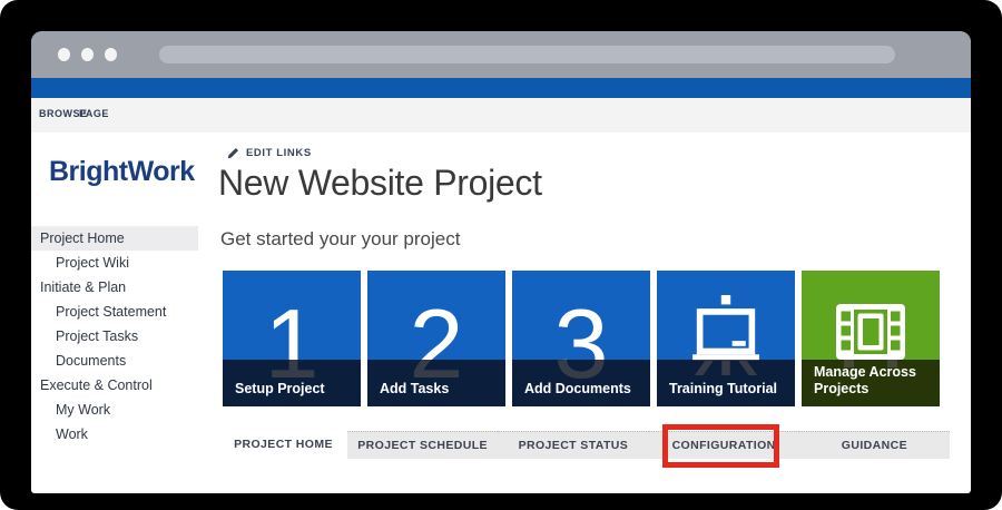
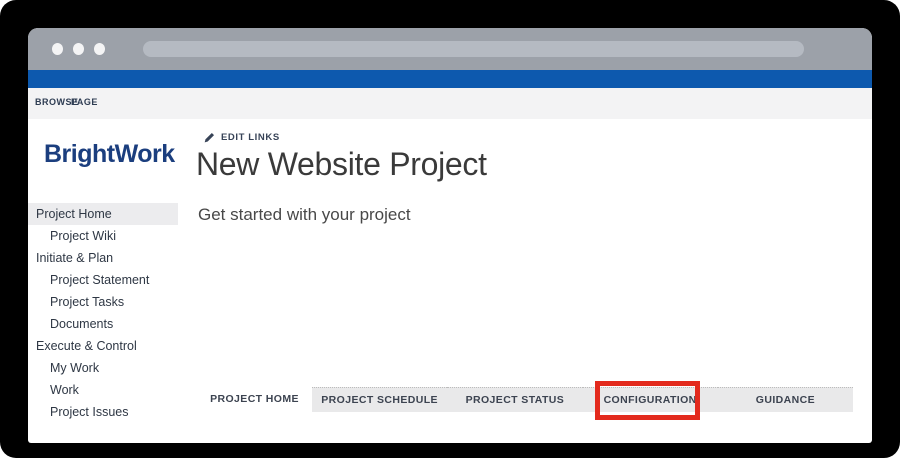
  BROWSE
  PAGE
  BrightWork
  Project Home
  Project Wiki
  Initiate & Plan
  Project Statement
  Project Tasks
  Documents
  Execute & Control
  My Work
  Work
+ Project Issues
  EDIT LINKS
  New Website Project
- Get started your your project
+ Get started with your project
- 1
- Setup Project
- 2
- Add Tasks
- 3
- Add Documents
- Training Tutorial
- Manage Across Projects
  PROJECT HOME
  PROJECT SCHEDULE
  PROJECT STATUS
  CONFIGURATION
  GUIDANCE
